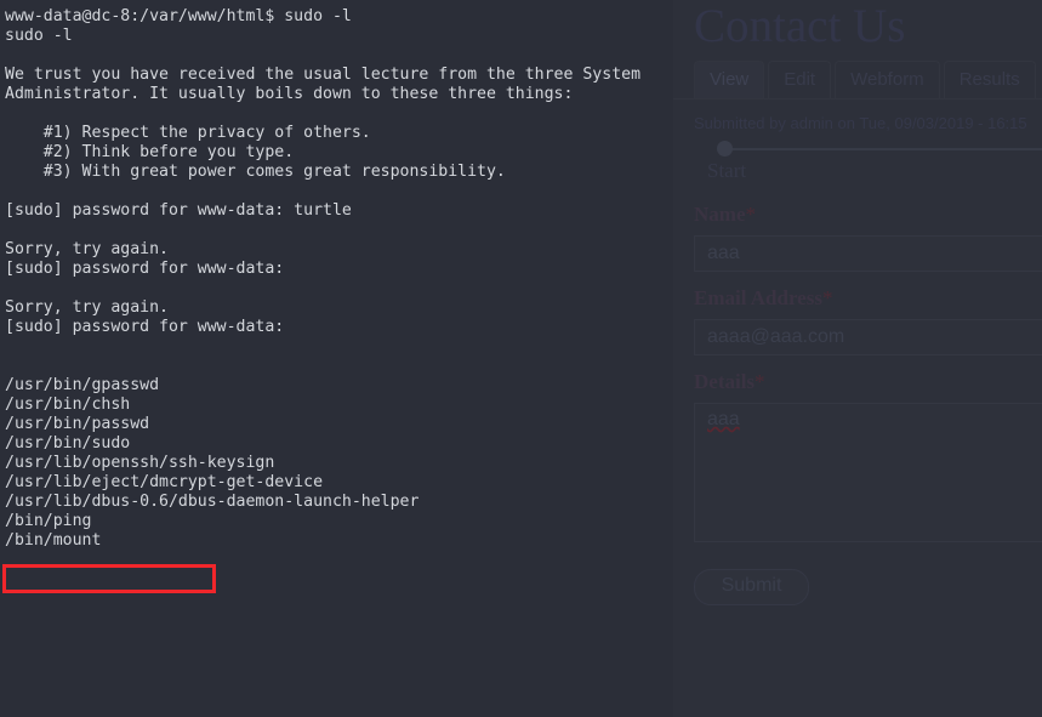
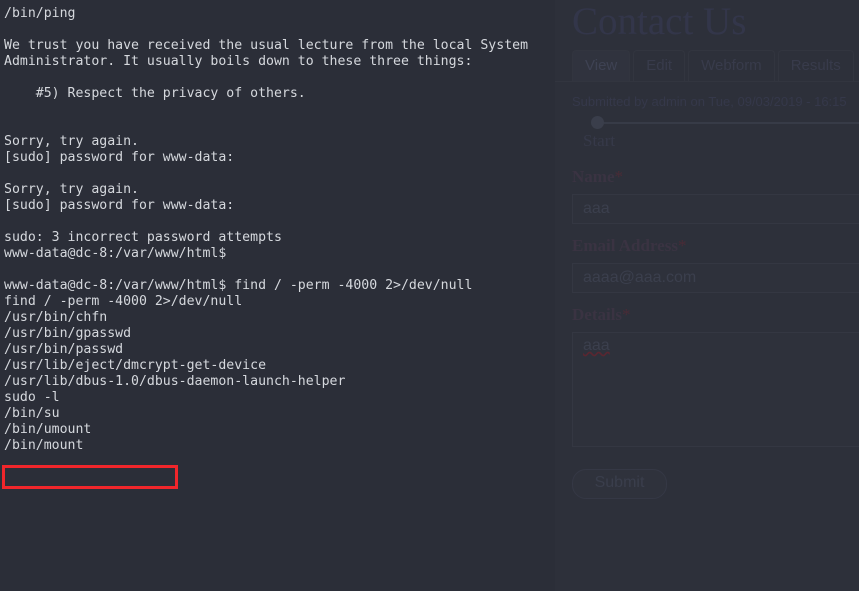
  aaa
- www-data@dc-8:/var/www/html$ sudo -l
- sudo -l
+ /bin/ping
- We trust you have received the usual lecture from the three System
+ We trust you have received the usual lecture from the local System
  Administrator. It usually boils down to these three things:
- #1) Respect the privacy of others.
+ #5) Respect the privacy of others.
- #2) Think before you type.
- #3) With great power comes great responsibility.
- [sudo] password for www-data: turtle
  Sorry, try again.
  [sudo] password for www-data:
  Sorry, try again.
  [sudo] password for www-data:
+ sudo: 3 incorrect password attempts
+ www-data@dc-8:/var/www/html$
+ www-data@dc-8:/var/www/html$ find / -perm -4000 2>/dev/null
+ find / -perm -4000 2>/dev/null
+ /usr/bin/chfn
  /usr/bin/gpasswd
- /usr/bin/chsh
  /usr/bin/passwd
- /usr/bin/sudo
- /usr/lib/openssh/ssh-keysign
  /usr/lib/eject/dmcrypt-get-device
- /usr/lib/dbus-0.6/dbus-daemon-launch-helper
+ /usr/lib/dbus-1.0/dbus-daemon-launch-helper
- /bin/ping
+ sudo -l
+ /bin/su
+ /bin/umount
  /bin/mount
